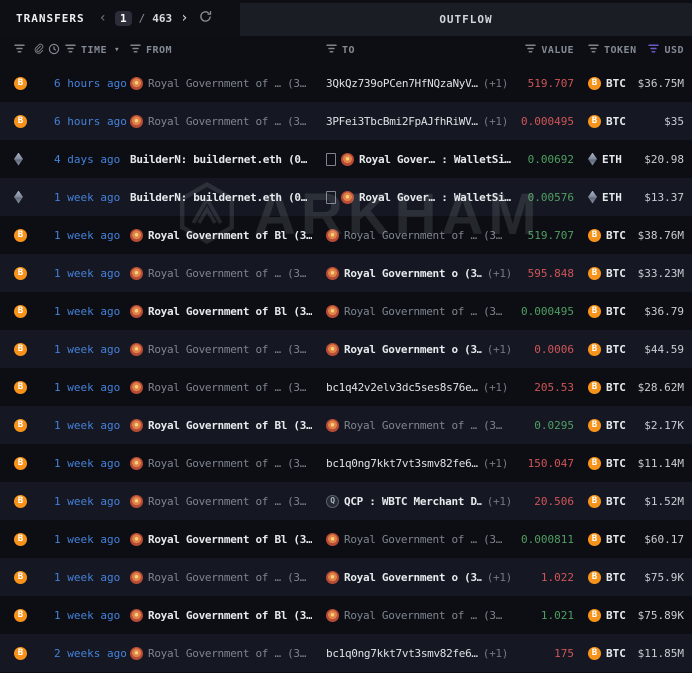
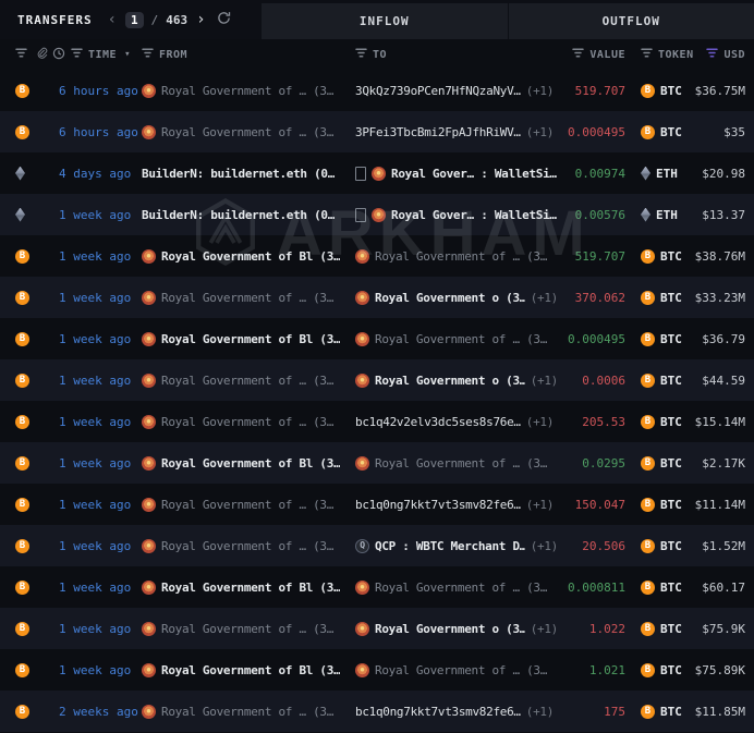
  TRANSFERS
  ‹
  1
  /
  463
  ›
+ INFLOW
  OUTFLOW
  TIME
  ▾
  FROM
  TO
  VALUE
  TOKEN
  USD
  B
  6 hours ago
  Royal Government of … (3…
  3QkQz739oPCen7HfNQzaNyV…
  (+1)
  519.707
  B
  BTC
  $36.75M
  B
  6 hours ago
  Royal Government of … (3…
  3PFei3TbcBmi2FpAJfhRiWV…
  (+1)
  0.000495
  B
  BTC
  $35
  4 days ago
  BuilderN: buildernet.eth (0…
  Royal Gover… : WalletSi…
- 0.00692
+ 0.00974
  ETH
  $20.98
  1 week ago
  BuilderN: buildernet.eth (0…
  Royal Gover… : WalletSi…
  0.00576
  ETH
  $13.37
  B
  1 week ago
  Royal Government of Bl (3…
  Royal Government of … (3…
  519.707
  B
  BTC
  $38.76M
  B
  1 week ago
  Royal Government of … (3…
  Royal Government o (3…
  (+1)
- 595.848
+ 370.062
  B
  BTC
  $33.23M
  B
  1 week ago
  Royal Government of Bl (3…
  Royal Government of … (3…
  0.000495
  B
  BTC
  $36.79
  B
  1 week ago
  Royal Government of … (3…
  Royal Government o (3…
  (+1)
  0.0006
  B
  BTC
  $44.59
  B
  1 week ago
  Royal Government of … (3…
  bc1q42v2elv3dc5ses8s76e…
  (+1)
  205.53
  B
  BTC
- $28.62M
+ $15.14M
  B
  1 week ago
  Royal Government of Bl (3…
  Royal Government of … (3…
  0.0295
  B
  BTC
  $2.17K
  B
  1 week ago
  Royal Government of … (3…
  bc1q0ng7kkt7vt3smv82fe6…
  (+1)
  150.047
  B
  BTC
  $11.14M
  B
  1 week ago
  Royal Government of … (3…
  Q
  QCP : WBTC Merchant D…
  (+1)
  20.506
  B
  BTC
  $1.52M
  B
  1 week ago
  Royal Government of Bl (3…
  Royal Government of … (3…
  0.000811
  B
  BTC
  $60.17
  B
  1 week ago
  Royal Government of … (3…
  Royal Government o (3…
  (+1)
  1.022
  B
  BTC
  $75.9K
  B
  1 week ago
  Royal Government of Bl (3…
  Royal Government of … (3…
  1.021
  B
  BTC
  $75.89K
  B
  2 weeks ago
  Royal Government of … (3…
  bc1q0ng7kkt7vt3smv82fe6…
  (+1)
  175
  B
  BTC
  $11.85M
  ARKHAM
